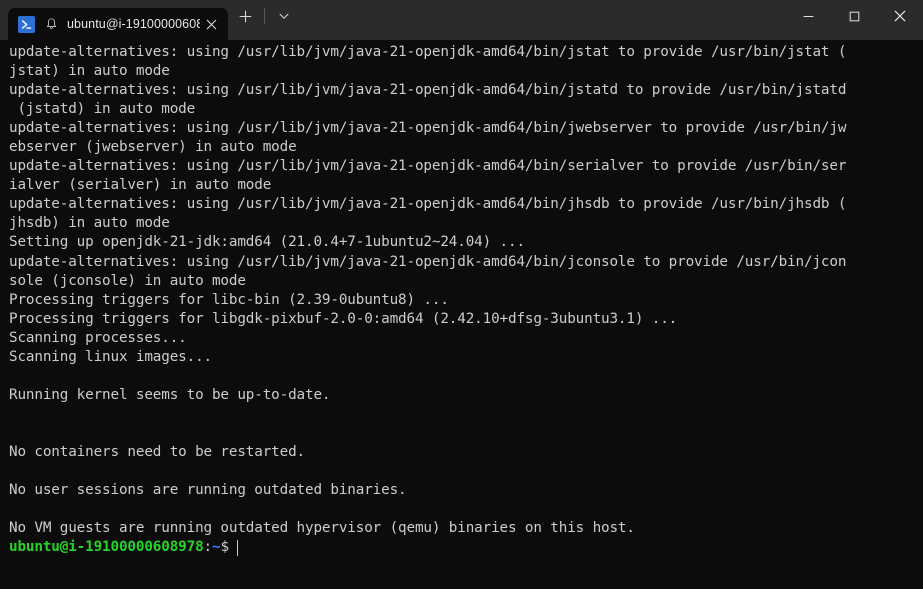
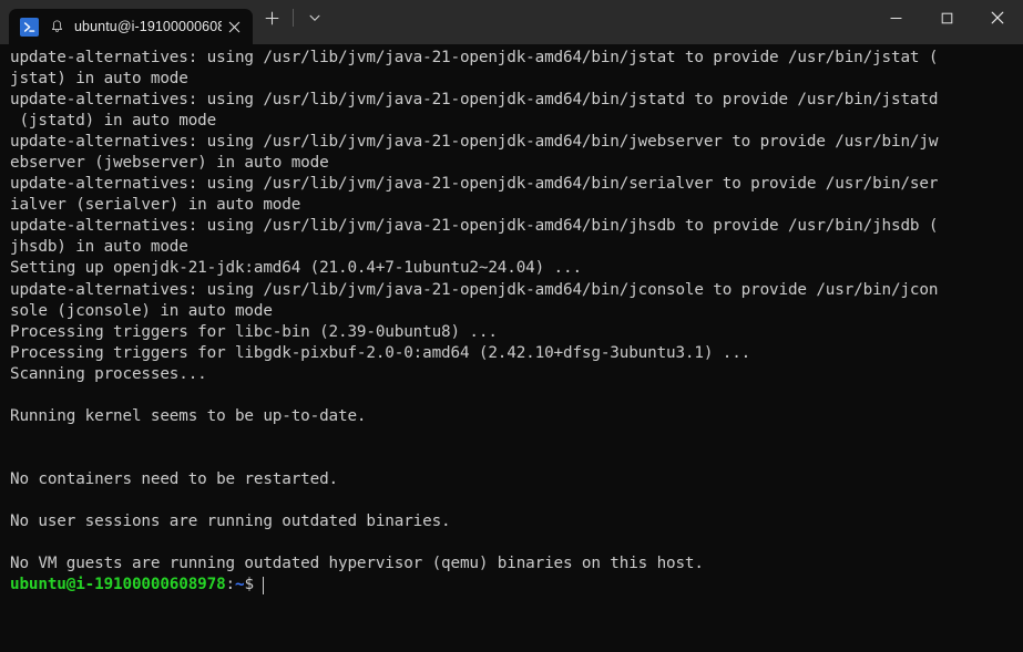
  ubuntu@i-19100000608
  update-alternatives: using /usr/lib/jvm/java-21-openjdk-amd64/bin/jstat to provide /usr/bin/jstat (
  jstat) in auto mode
  update-alternatives: using /usr/lib/jvm/java-21-openjdk-amd64/bin/jstatd to provide /usr/bin/jstatd
  (jstatd) in auto mode
  update-alternatives: using /usr/lib/jvm/java-21-openjdk-amd64/bin/jwebserver to provide /usr/bin/jw
  ebserver (jwebserver) in auto mode
  update-alternatives: using /usr/lib/jvm/java-21-openjdk-amd64/bin/serialver to provide /usr/bin/ser
  ialver (serialver) in auto mode
  update-alternatives: using /usr/lib/jvm/java-21-openjdk-amd64/bin/jhsdb to provide /usr/bin/jhsdb (
  jhsdb) in auto mode
  Setting up openjdk-21-jdk:amd64 (21.0.4+7-1ubuntu2~24.04) ...
  update-alternatives: using /usr/lib/jvm/java-21-openjdk-amd64/bin/jconsole to provide /usr/bin/jcon
  sole (jconsole) in auto mode
  Processing triggers for libc-bin (2.39-0ubuntu8) ...
  Processing triggers for libgdk-pixbuf-2.0-0:amd64 (2.42.10+dfsg-3ubuntu3.1) ...
  Scanning processes...
- Scanning linux images...
  Running kernel seems to be up-to-date.
  No containers need to be restarted.
  No user sessions are running outdated binaries.
  No VM guests are running outdated hypervisor (qemu) binaries on this host.
  ubuntu@i-19100000608978
  :
  ~
  $
